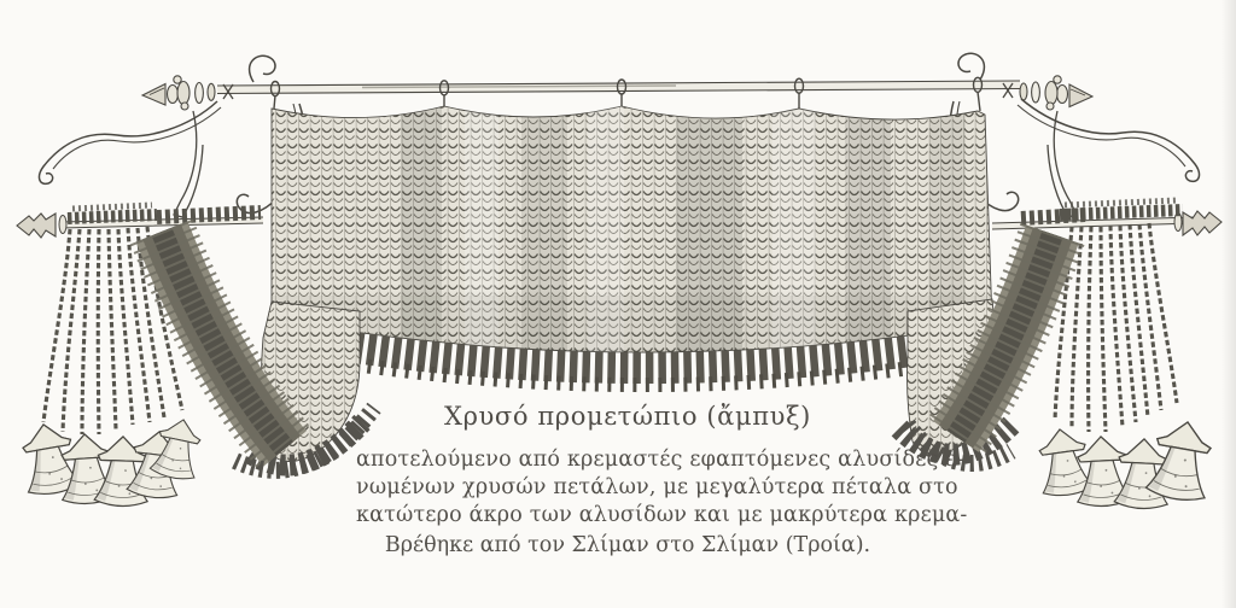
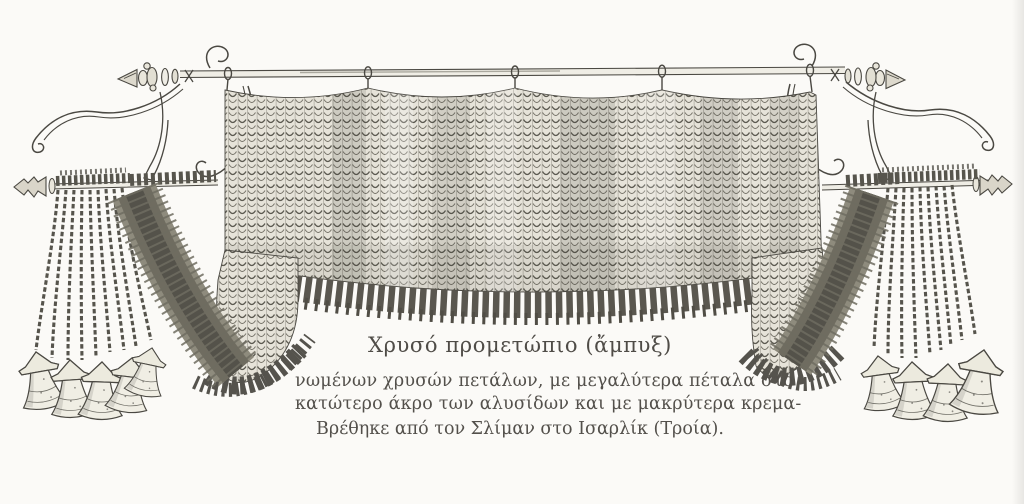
  Χρυσό προμετώπιο (ἄμπυξ)
- αποτελούμενο από κρεμαστές εφαπτόμενες αλυσίδες ε-
  νωμένων χρυσών πετάλων, με μεγαλύτερα πέταλα στο
  κατώτερο άκρο των αλυσίδων και με μακρύτερα κρεμα-
- Βρέθηκε από τον Σλίμαν στο Σλίμαν (Τροία).
+ Βρέθηκε από τον Σλίμαν στο Ισαρλίκ (Τροία).
